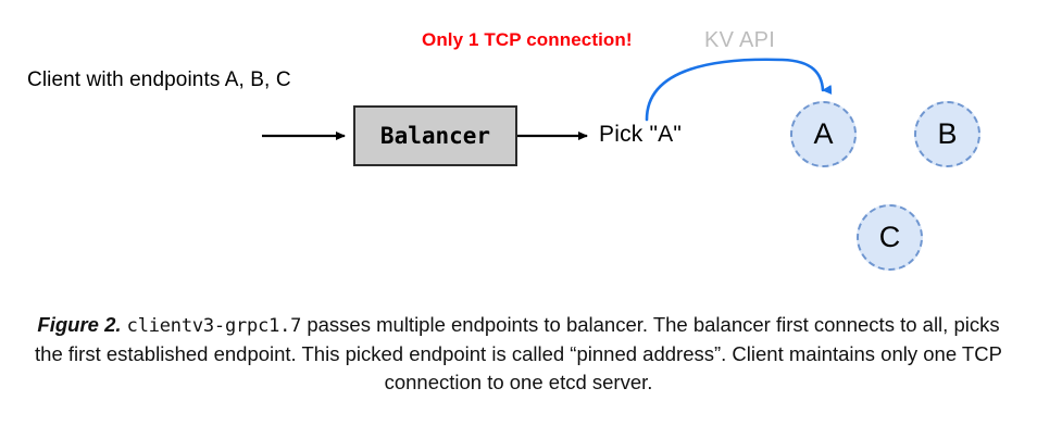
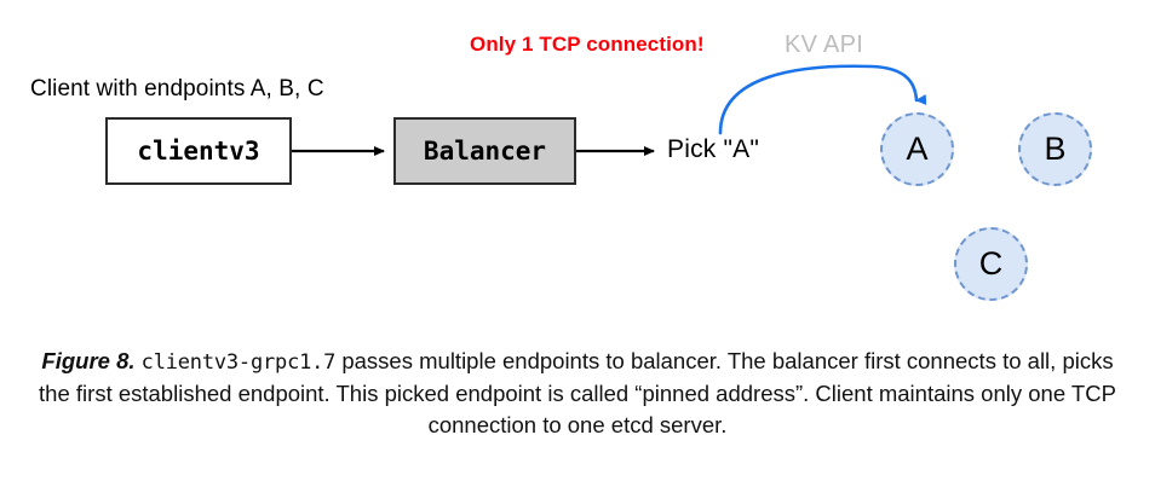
  Client with endpoints A, B, C
  Only 1 TCP connection!
  KV API
  Pick "A"
+ clientv3
  Balancer
  A
  B
  C
- Figure 2. clientv3-grpc1.7 passes multiple endpoints to balancer. The balancer first connects to all, picks the first established endpoint. This picked endpoint is called “pinned address”. Client maintains only one TCP connection to one etcd server.
+ Figure 8. clientv3-grpc1.7 passes multiple endpoints to balancer. The balancer first connects to all, picks the first established endpoint. This picked endpoint is called “pinned address”. Client maintains only one TCP connection to one etcd server.
